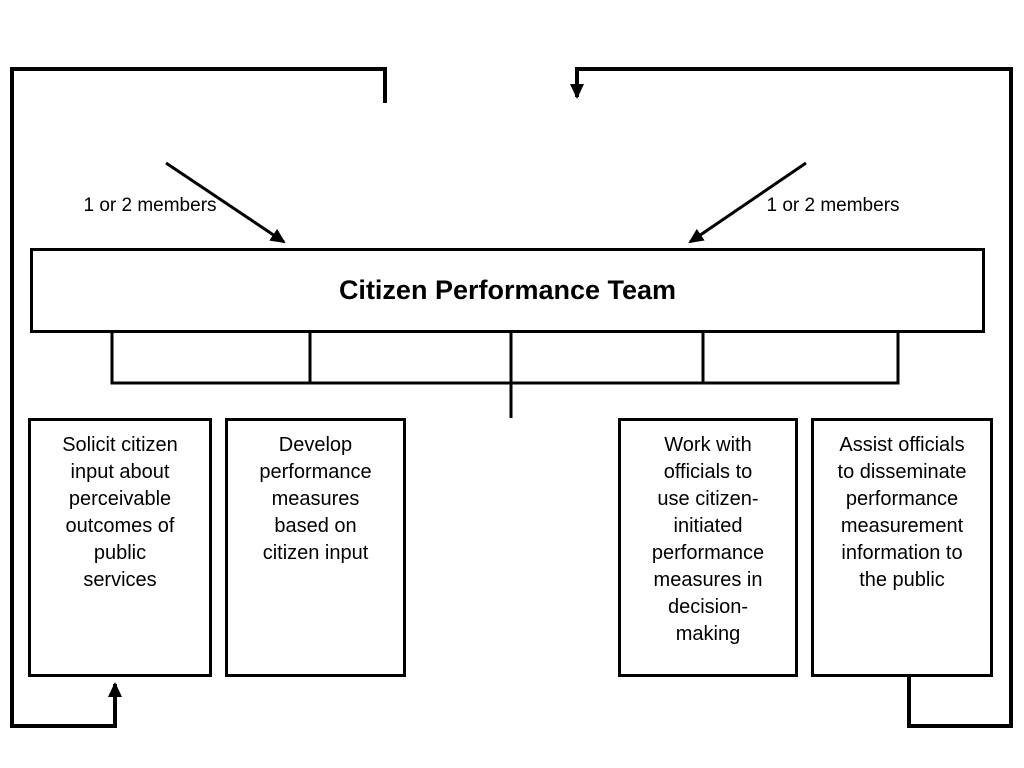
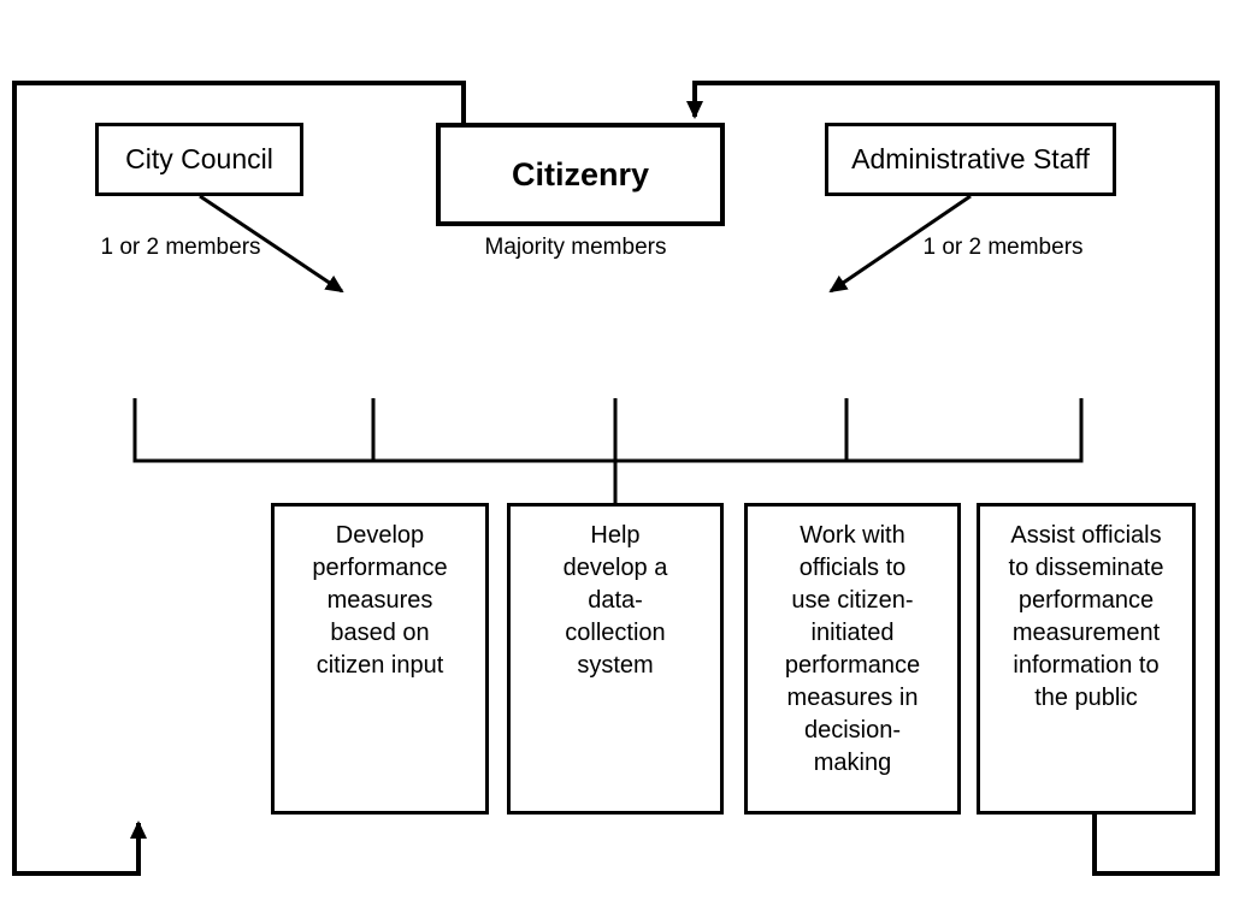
+ City Council
+ Citizenry
+ Administrative Staff
  1 or 2 members
+ Majority members
  1 or 2 members
- Citizen Performance Team
- Solicit citizen
- input about
- perceivable
- outcomes of
- public
- services
  Develop
  performance
  measures
  based on
  citizen input
+ Help
+ develop a
+ data-
+ collection
+ system
  Work with
  officials to
  use citizen-
  initiated
  performance
  measures in
  decision-
  making
  Assist officials
  to disseminate
  performance
  measurement
  information to
  the public
